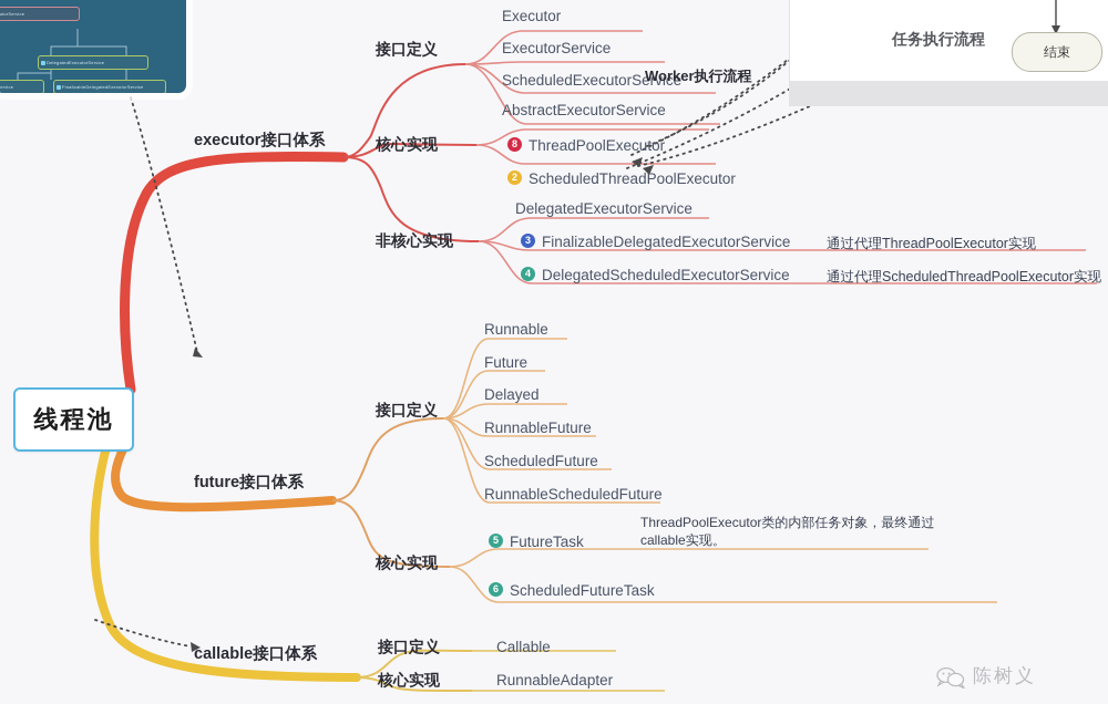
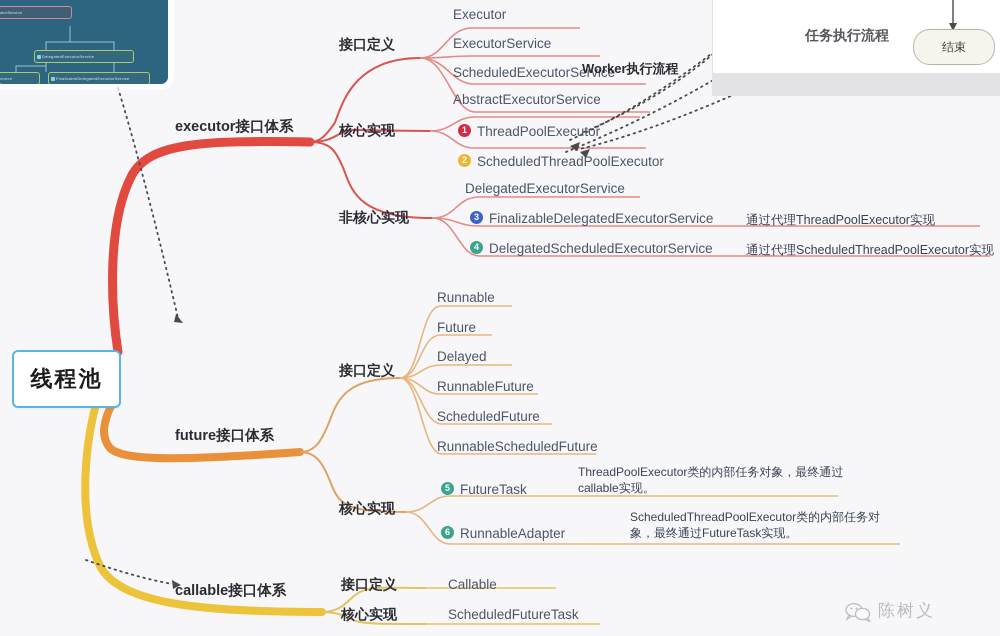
  线程池
  executor接口体系
  future接口体系
  callable接口体系
  接口定义
  核心实现
  非核心实现
  Executor
  ExecutorService
  ScheduledExecutorService
  AbstractExecutorService
- 8
+ 1
  ThreadPoolExecutor
  2
  ScheduledThreadPoolExecutor
  DelegatedExecutorService
  3
  FinalizableDelegatedExecutorService
  4
  DelegatedScheduledExecutorService
  通过代理ThreadPoolExecutor实现
  通过代理ScheduledThreadPoolExecutor实现
  接口定义
  核心实现
  Runnable
  Future
  Delayed
  RunnableFuture
  ScheduledFuture
  RunnableScheduledFuture
  5
  FutureTask
  6
- ScheduledFutureTask
+ RunnableAdapter
  ThreadPoolExecutor类的内部任务对象，最终通过callable实现。
+ ScheduledThreadPoolExecutor类的内部任务对象，最终通过FutureTask实现。
  接口定义
  核心实现
  Callable
- RunnableAdapter
+ ScheduledFutureTask
  Worker执行流程
  任务执行流程
  结束
  陈树义
